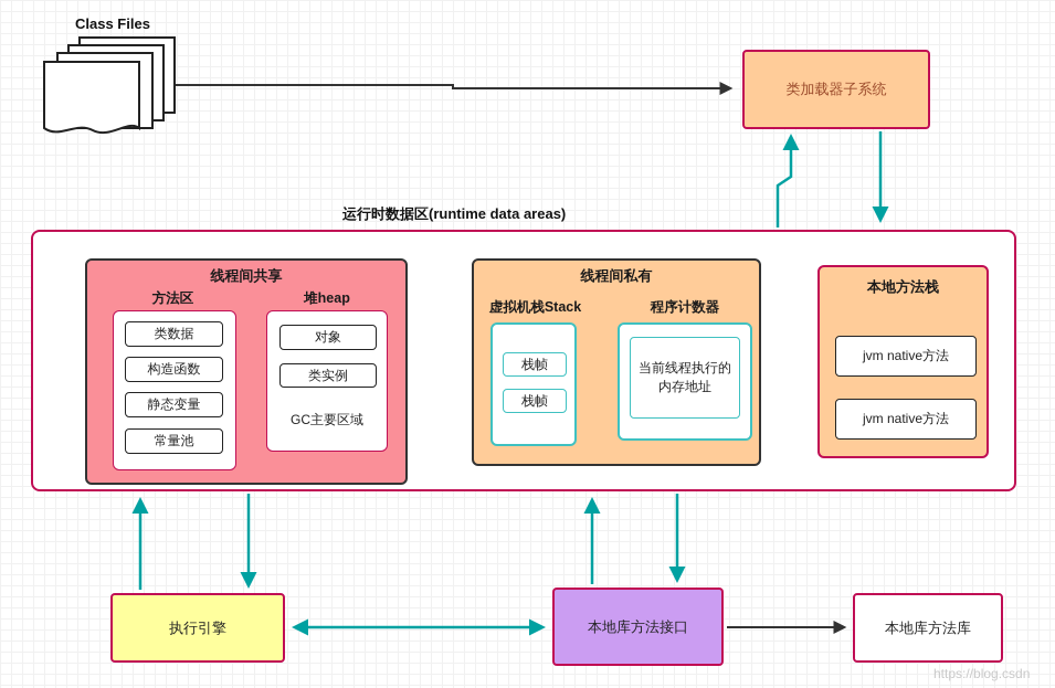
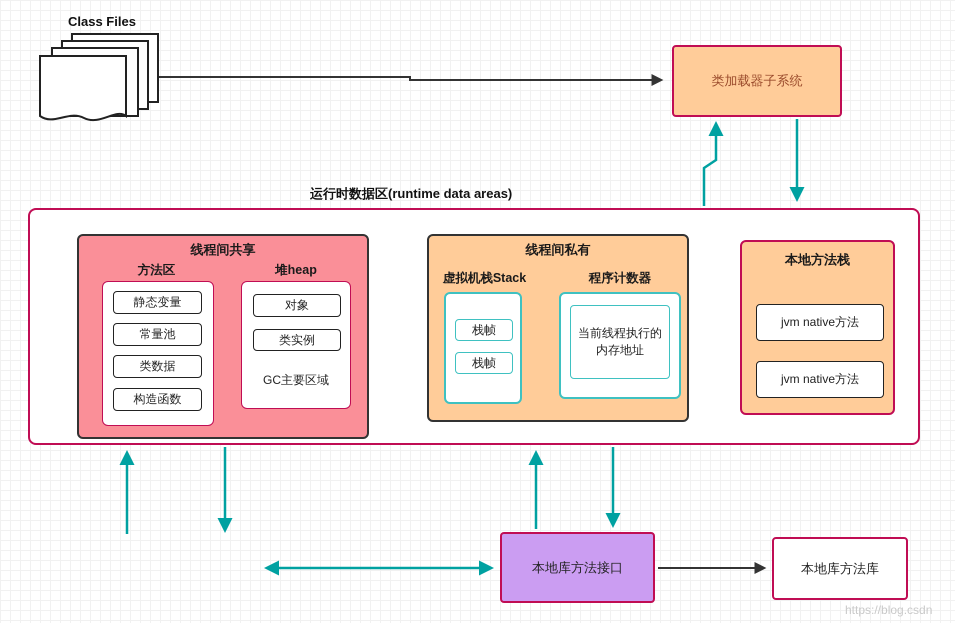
  Class Files
  类加载器子系统
  运行时数据区(runtime data areas)
  线程间共享
  方法区
- 类数据
+ 静态变量
- 构造函数
+ 常量池
- 静态变量
+ 类数据
- 常量池
+ 构造函数
  堆heap
  对象
  类实例
  GC主要区域
  线程间私有
  虚拟机栈Stack
  栈帧
  栈帧
  程序计数器
  当前线程执行的内存地址
  本地方法栈
  jvm native方法
  jvm native方法
- 执行引擎
  本地库方法接口
  本地库方法库
  https://blog.csdn
